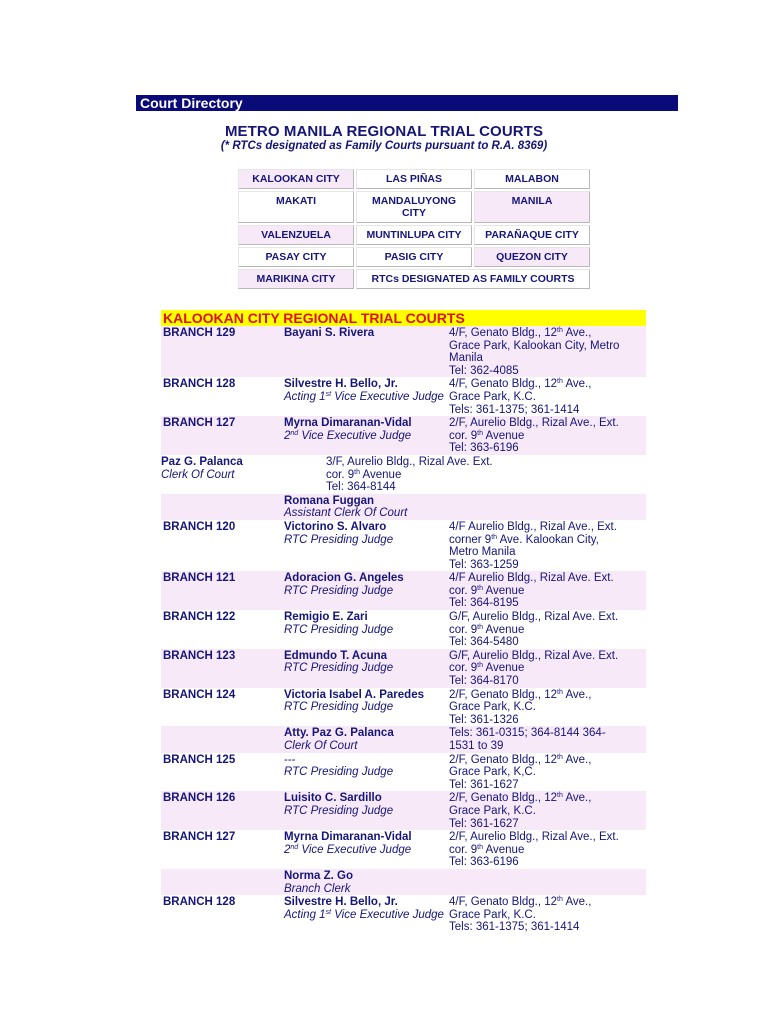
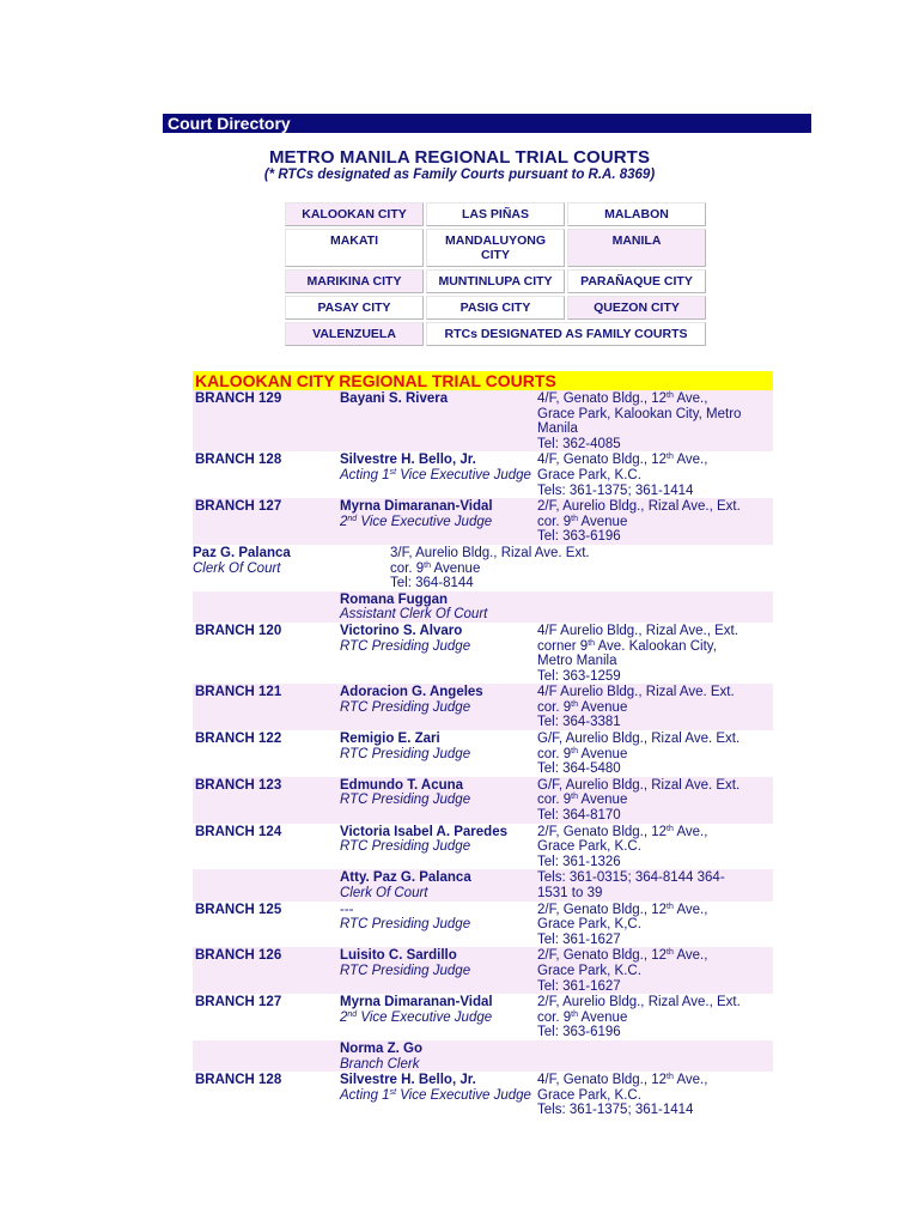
  Court Directory
  METRO MANILA REGIONAL TRIAL COURTS
  (* RTCs designated as Family Courts pursuant to R.A. 8369)
  KALOOKAN CITY	LAS PIÑAS	MALABON
  MAKATI	MANDALUYONG CITY	MANILA
- VALENZUELA	MUNTINLUPA CITY	PARAÑAQUE CITY
+ MARIKINA CITY	MUNTINLUPA CITY	PARAÑAQUE CITY
  PASAY CITY	PASIG CITY	QUEZON CITY
- MARIKINA CITY	RTCs DESIGNATED AS FAMILY COURTS
+ VALENZUELA	RTCs DESIGNATED AS FAMILY COURTS
  KALOOKAN CITY REGIONAL TRIAL COURTS
  BRANCH 129
  Bayani S. Rivera
  4/F, Genato Bldg., 12 Ave.,
  Grace Park, Kalookan City, Metro
  Manila
  Tel: 362-4085
  BRANCH 128
  Silvestre H. Bello, Jr.
  Acting 1 Vice Executive Judge
  4/F, Genato Bldg., 12 Ave.,
  Grace Park, K.C.
  Tels: 361-1375; 361-1414
  BRANCH 127
  Myrna Dimaranan-Vidal
  2 Vice Executive Judge
  2/F, Aurelio Bldg., Rizal Ave., Ext.
  cor. 9 Avenue
  Tel: 363-6196
  Paz G. Palanca
  Clerk Of Court
  3/F, Aurelio Bldg., Rizal Ave. Ext.
  cor. 9 Avenue
  Tel: 364-8144
  Romana Fuggan
  Assistant Clerk Of Court
  BRANCH 120
  Victorino S. Alvaro
  RTC Presiding Judge
  4/F Aurelio Bldg., Rizal Ave., Ext.
  corner 9 Ave. Kalookan City,
  Metro Manila
  Tel: 363-1259
  BRANCH 121
  Adoracion G. Angeles
  RTC Presiding Judge
  4/F Aurelio Bldg., Rizal Ave. Ext.
  cor. 9 Avenue
- Tel: 364-8195
+ Tel: 364-3381
  BRANCH 122
  Remigio E. Zari
  RTC Presiding Judge
  G/F, Aurelio Bldg., Rizal Ave. Ext.
  cor. 9 Avenue
  Tel: 364-5480
  BRANCH 123
  Edmundo T. Acuna
  RTC Presiding Judge
  G/F, Aurelio Bldg., Rizal Ave. Ext.
  cor. 9 Avenue
  Tel: 364-8170
  BRANCH 124
  Victoria Isabel A. Paredes
  RTC Presiding Judge
  2/F, Genato Bldg., 12 Ave.,
  Grace Park, K.C.
  Tel: 361-1326
  Atty. Paz G. Palanca
  Clerk Of Court
  Tels: 361-0315; 364-8144 364-
  1531 to 39
  BRANCH 125
  ---
  RTC Presiding Judge
  2/F, Genato Bldg., 12 Ave.,
  Grace Park, K,C.
  Tel: 361-1627
  BRANCH 126
  Luisito C. Sardillo
  RTC Presiding Judge
  2/F, Genato Bldg., 12 Ave.,
  Grace Park, K.C.
  Tel: 361-1627
  BRANCH 127
  Myrna Dimaranan-Vidal
  2 Vice Executive Judge
  2/F, Aurelio Bldg., Rizal Ave., Ext.
  cor. 9 Avenue
  Tel: 363-6196
  Norma Z. Go
  Branch Clerk
  BRANCH 128
  Silvestre H. Bello, Jr.
  Acting 1 Vice Executive Judge
  4/F, Genato Bldg., 12 Ave.,
  Grace Park, K.C.
  Tels: 361-1375; 361-1414
